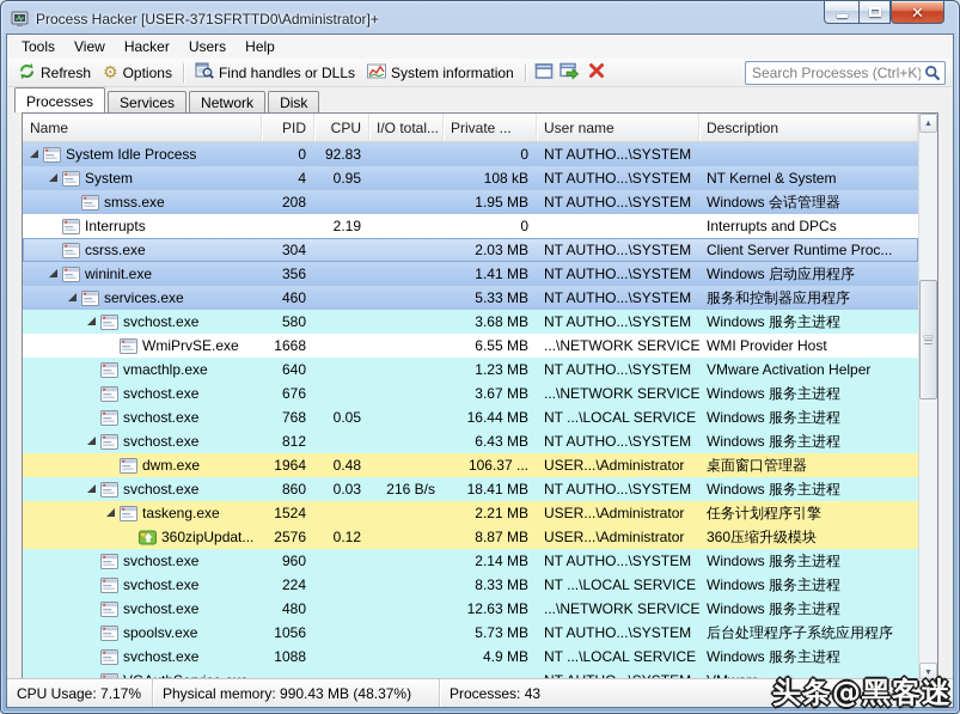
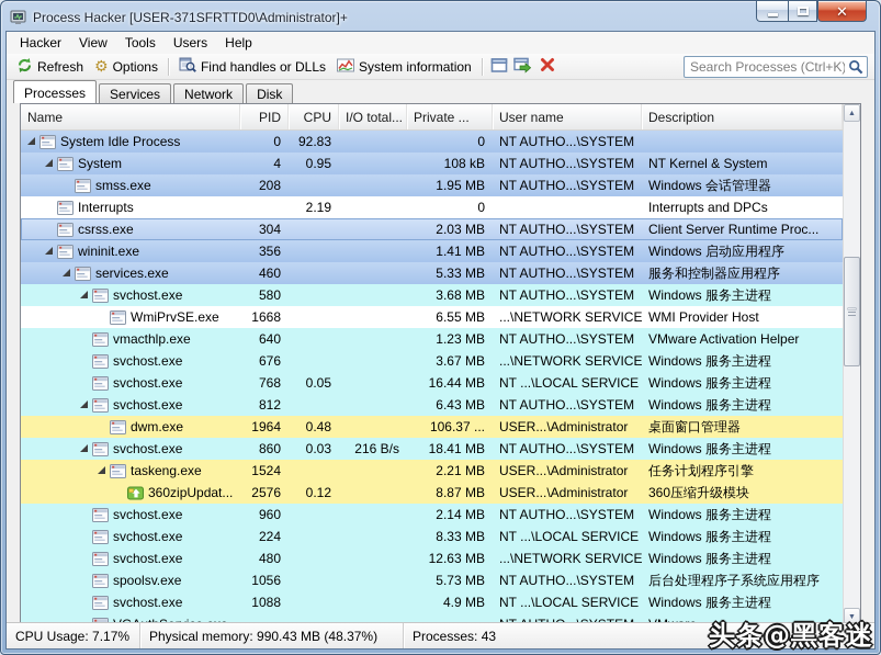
  Process Hacker [USER-371SFRTTD0\Administrator]+
  ✕
- Tools
+ Hacker
  View
- Hacker
+ Tools
  Users
  Help
  Refresh
  ⚙
  Options
  Find handles or DLLs
  System information
  Search Processes (Ctrl+K)
  Processes
  Services
  Network
  Disk
  Name
  PID
  CPU
  I/O total...
  Private ...
  User name
  Description
  System Idle Process
  0
  92.83
  0
  NT AUTHO...\SYSTEM
  System
  4
  0.95
  108 kB
  NT AUTHO...\SYSTEM
  NT Kernel & System
  smss.exe
  208
  1.95 MB
  NT AUTHO...\SYSTEM
  Windows 会话管理器
  Interrupts
  2.19
  0
  Interrupts and DPCs
  csrss.exe
  304
  2.03 MB
  NT AUTHO...\SYSTEM
  Client Server Runtime Proc...
  wininit.exe
  356
  1.41 MB
  NT AUTHO...\SYSTEM
  Windows 启动应用程序
  services.exe
  460
  5.33 MB
  NT AUTHO...\SYSTEM
  服务和控制器应用程序
  svchost.exe
  580
  3.68 MB
  NT AUTHO...\SYSTEM
  Windows 服务主进程
  WmiPrvSE.exe
  1668
  6.55 MB
  ...\NETWORK SERVICE
  WMI Provider Host
  vmacthlp.exe
  640
  1.23 MB
  NT AUTHO...\SYSTEM
  VMware Activation Helper
  svchost.exe
  676
  3.67 MB
  ...\NETWORK SERVICE
  Windows 服务主进程
  svchost.exe
  768
  0.05
  16.44 MB
  NT ...\LOCAL SERVICE
  Windows 服务主进程
  svchost.exe
  812
  6.43 MB
  NT AUTHO...\SYSTEM
  Windows 服务主进程
  dwm.exe
  1964
  0.48
  106.37 ...
  USER...\Administrator
  桌面窗口管理器
  svchost.exe
  860
  0.03
  216 B/s
  18.41 MB
  NT AUTHO...\SYSTEM
  Windows 服务主进程
  taskeng.exe
  1524
  2.21 MB
  USER...\Administrator
  任务计划程序引擎
  360zipUpdat...
  2576
  0.12
  8.87 MB
  USER...\Administrator
  360压缩升级模块
  svchost.exe
  960
  2.14 MB
  NT AUTHO...\SYSTEM
  Windows 服务主进程
  svchost.exe
  224
  8.33 MB
  NT ...\LOCAL SERVICE
  Windows 服务主进程
  svchost.exe
  480
  12.63 MB
  ...\NETWORK SERVICE
  Windows 服务主进程
  spoolsv.exe
  1056
  5.73 MB
  NT AUTHO...\SYSTEM
  后台处理程序子系统应用程序
  svchost.exe
  1088
  4.9 MB
  NT ...\LOCAL SERVICE
  Windows 服务主进程
  CPU Usage: 7.17%
  Physical memory: 990.43 MB (48.37%)
  Processes: 43
  头条@黑客迷
